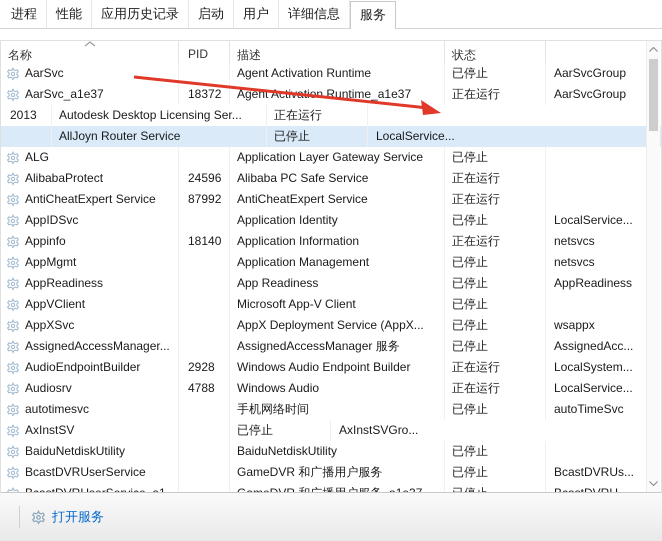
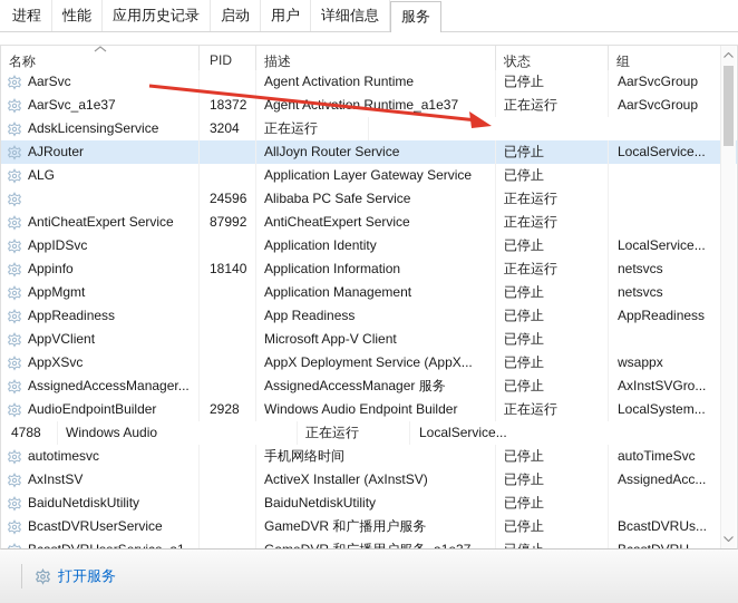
  进程
  性能
  应用历史记录
  启动
  用户
  详细信息
  服务
  名称
  PID
  描述
  状态
+ 组
  AarSvc
  Agent Activation Runtime
  已停止
  AarSvcGroup
  AarSvc_a1e37
  18372
  Agent Aon Runtime_a1e37
  正在运行
  AarSvcGroup
+ AdskLicensingService
- 2013
+ 3204
- Autodesk Desktop Licensing Ser...
  正在运行
+ AJRouter
  AllJoyn Router Service
  已停止
  LocalService...
  ALG
  Application Layer Gateway Service
  已停止
- AlibabaProtect
  24596
  Alibaba PC Safe Service
  正在运行
  AntiCheatExpert Service
  87992
  AntiCheatExpert Service
  正在运行
  AppIDSvc
  Application Identity
  已停止
  LocalService...
  Appinfo
  18140
  Application Information
  正在运行
  netsvcs
  AppMgmt
  Application Management
  已停止
  netsvcs
  AppReadiness
  App Readiness
  已停止
  AppReadiness
  AppVClient
  Microsoft App-V Client
  已停止
  AppXSvc
  AppX Deployment Service (AppX...
  已停止
  wsappx
  AssignedAccessManager...
  AssignedAccessManager 服务
  已停止
- AssignedAcc...
+ AxInstSVGro...
  AudioEndpointBuilder
  2928
  Windows Audio Endpoint Builder
  正在运行
  LocalSystem...
- Audiosrv
  4788
  Windows Audio
  正在运行
  LocalService...
  autotimesvc
  手机网络时间
  已停止
  autoTimeSvc
  AxInstSV
+ ActiveX Installer (AxInstSV)
  已停止
- AxInstSVGro...
+ AssignedAcc...
  BaiduNetdiskUtility
  BaiduNetdiskUtility
  已停止
  BcastDVRUserService
  GameDVR 和广播用户服务
  已停止
  BcastDVRUs...
  打开服务
